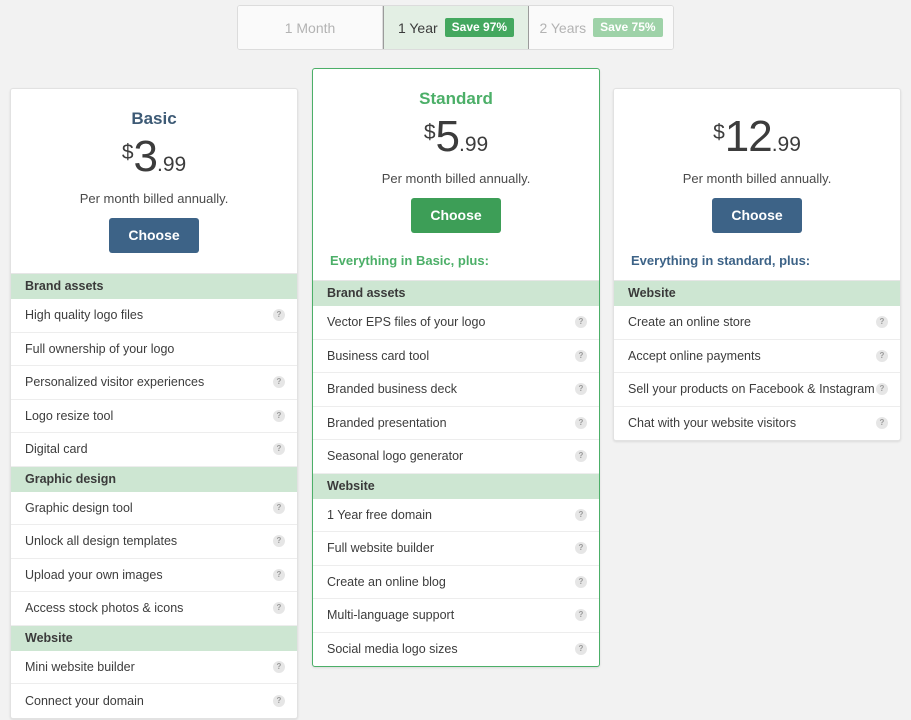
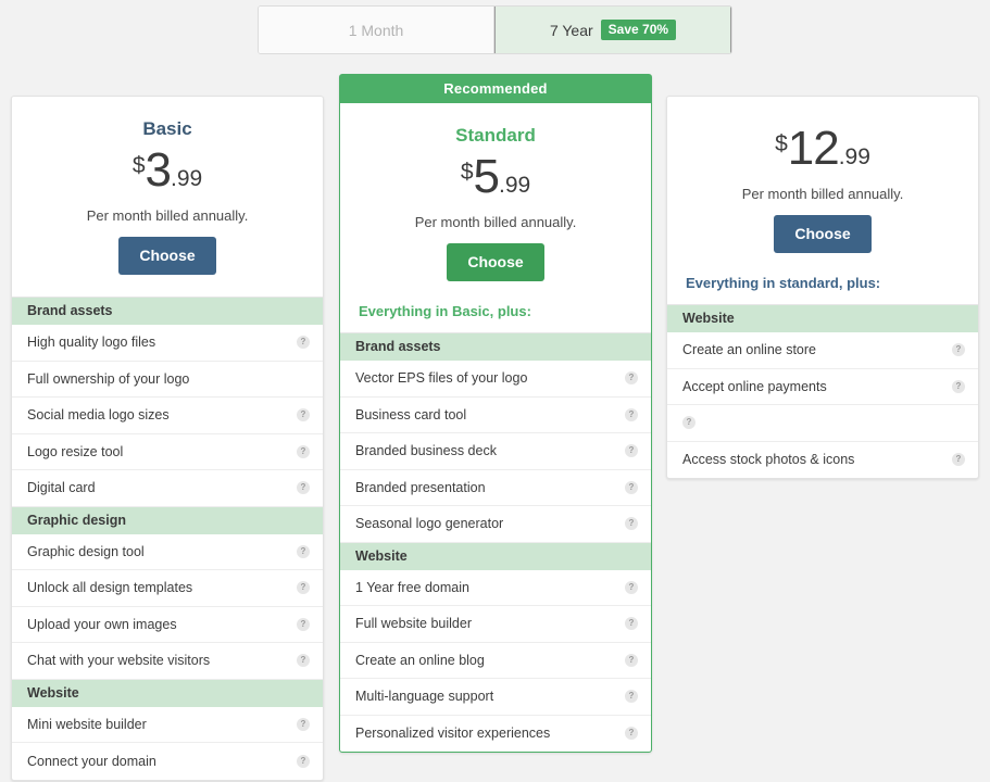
  1 Month
- 1 Year
+ 7 Year
- Save 97%
+ Save 70%
- 2 Years
- Save 75%
  Basic
  $
  3
  .99
  Per month billed annually.
  Choose
  Brand assets
  High quality logo files
  ?
  Full ownership of your logo
- Personalized visitor experiences
+ Social media logo sizes
  ?
  Logo resize tool
  ?
  Digital card
  ?
  Graphic design
  Graphic design tool
  ?
  Unlock all design templates
  ?
  Upload your own images
  ?
- Access stock photos & icons
+ Chat with your website visitors
  ?
  Website
  Mini website builder
  ?
  Connect your domain
  ?
+ Recommended
  Standard
  $
  5
  .99
  Per month billed annually.
  Choose
  Everything in Basic, plus:
  Brand assets
  Vector EPS files of your logo
  ?
  Business card tool
  ?
  Branded business deck
  ?
  Branded presentation
  ?
  Seasonal logo generator
  ?
  Website
  1 Year free domain
  ?
  Full website builder
  ?
  Create an online blog
  ?
  Multi-language support
  ?
- Social media logo sizes
+ Personalized visitor experiences
  ?
  $
  12
  .99
  Per month billed annually.
  Choose
  Everything in standard, plus:
  Website
  Create an online store
  ?
  Accept online payments
  ?
- Sell your products on Facebook & Instagram
  ?
- Chat with your website visitors
+ Access stock photos & icons
  ?
